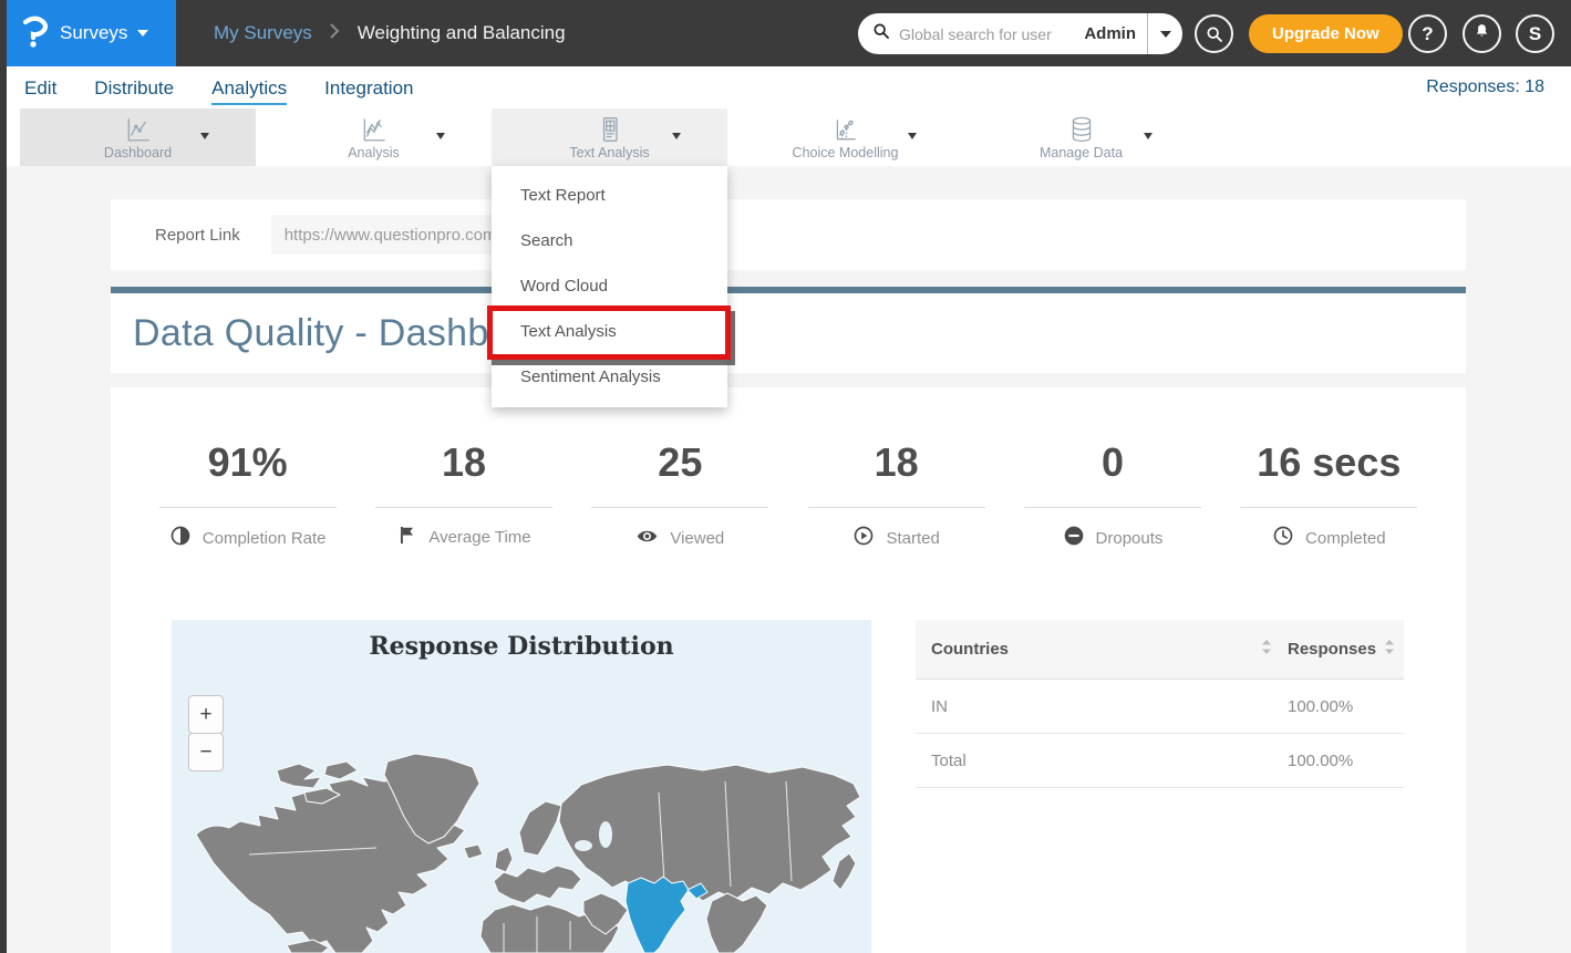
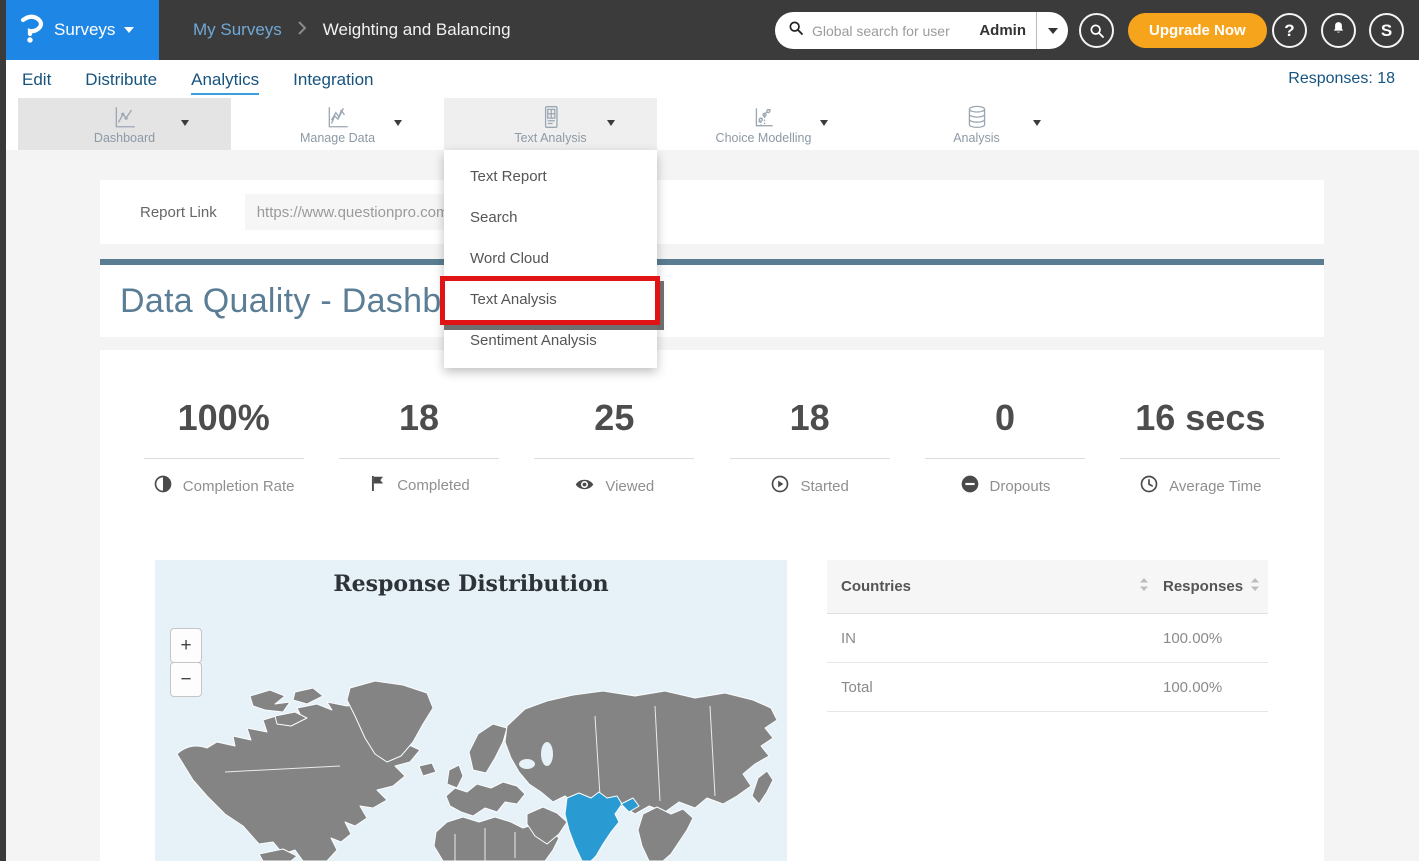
  Surveys
  My Surveys
  Weighting and Balancing
  Global search for user
  Admin
  Upgrade Now
  ?
  S
  Edit
  Distribute
  Analytics
  Integration
  Responses: 18
  Dashboard
- Analysis
+ Manage Data
  Text Analysis
  Choice Modelling
- Manage Data
+ Analysis
  Text Report
  Search
  Word Cloud
  Text Analysis
  Sentiment Analysis
  Report Link
  https://www.questionpro.com
  Data Quality - Dashb
- 91%
+ 100%
  Completion Rate
  18
- Average Time
+ Completed
  25
  Viewed
  18
  Started
  0
  Dropouts
  16 secs
- Completed
+ Average Time
  Response Distribution
  +
  −
  Countries
  Responses
  IN
  100.00%
  Total
  100.00%
